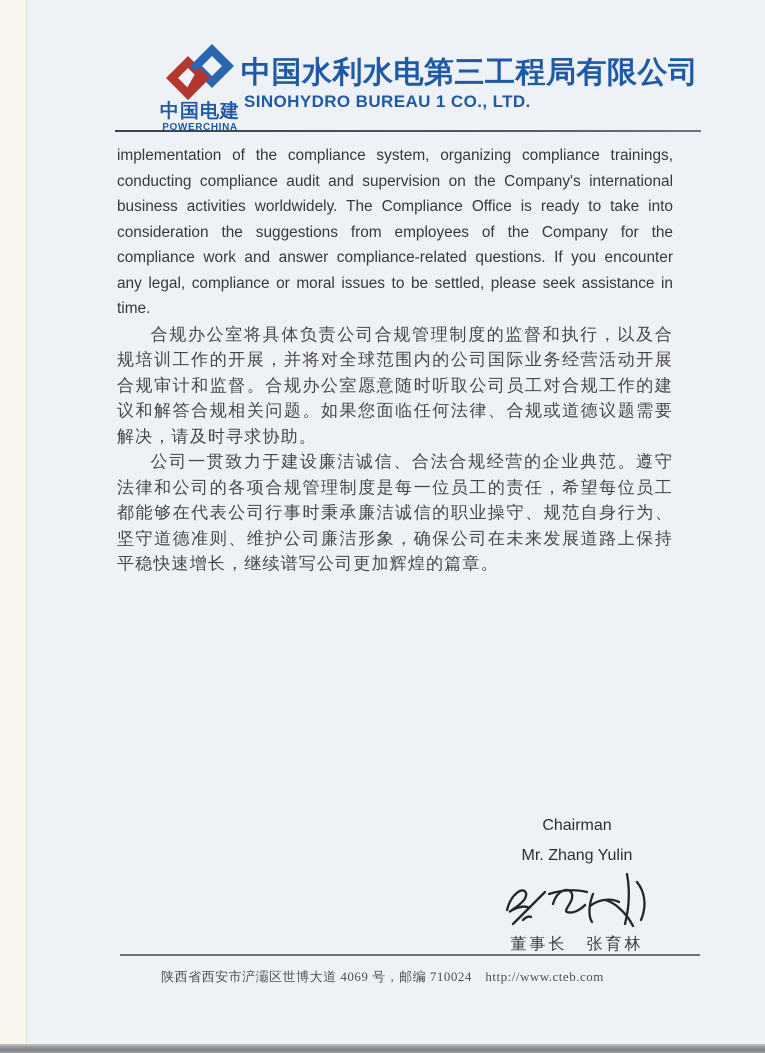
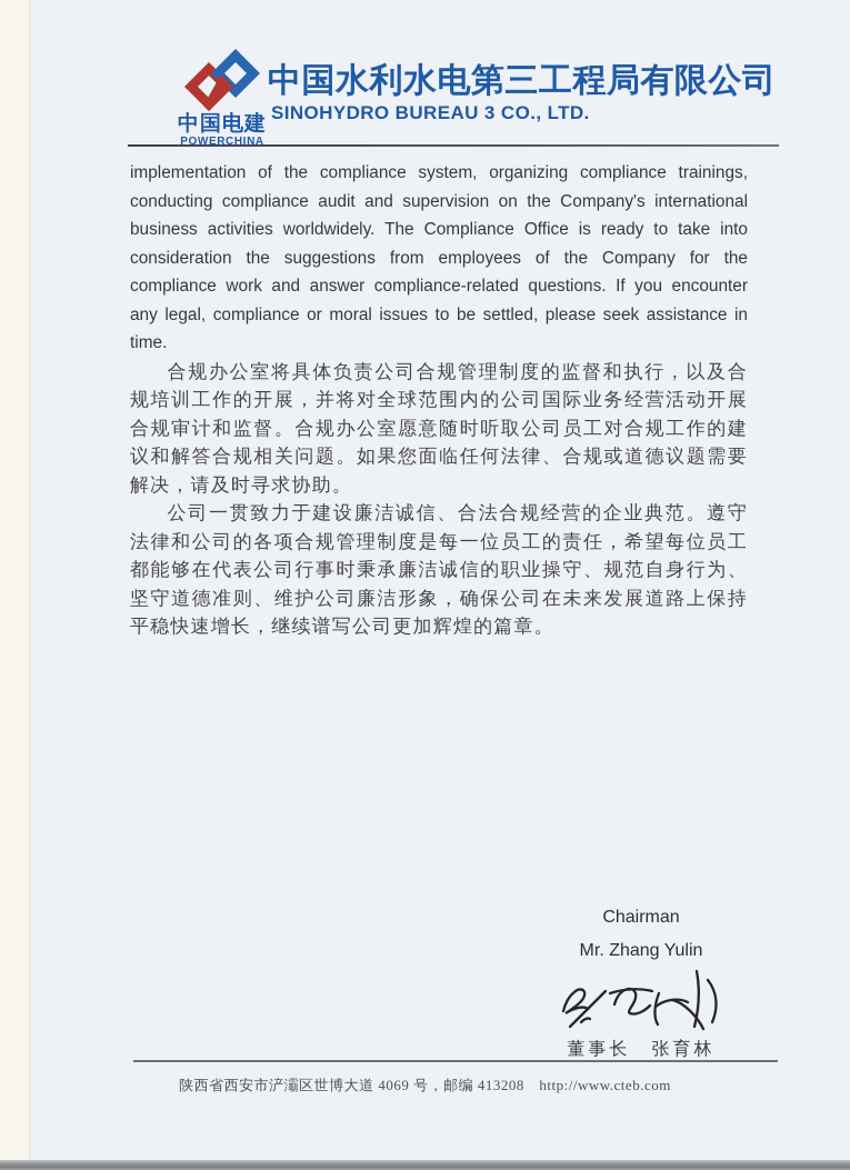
  中国电建
  POWERCHINA
  中国水利水电第三工程局有限公司
- SINOHYDRO BUREAU 1 CO., LTD.
+ SINOHYDRO BUREAU 3 CO., LTD.
  implementation of the compliance system, organizing compliance trainings, conducting compliance audit and supervision on the Company's international business activities worldwidely. The Compliance Office is ready to take into consideration the suggestions from employees of the Company for the compliance work and answer compliance-related questions. If you encounter any legal, compliance or moral issues to be settled, please seek assistance in time.
  合规办公室将具体负责公司合规管理制度的监督和执行，以及合规培训工作的开展，并将对全球范围内的公司国际业务经营活动开展合规审计和监督。合规办公室愿意随时听取公司员工对合规工作的建议和解答合规相关问题。如果您面临任何法律、合规或道德议题需要解决，请及时寻求协助。
  公司一贯致力于建设廉洁诚信、合法合规经营的企业典范。遵守法律和公司的各项合规管理制度是每一位员工的责任，希望每位员工都能够在代表公司行事时秉承廉洁诚信的职业操守、规范自身行为、坚守道德准则、维护公司廉洁形象，确保公司在未来发展道路上保持平稳快速增长，继续谱写公司更加辉煌的篇章。
  Chairman
  Mr. Zhang Yulin
  董事长 张育林
- 陕西省西安市浐灞区世博大道 4069 号，邮编 710024 http://www.cteb.com
+ 陕西省西安市浐灞区世博大道 4069 号，邮编 413208 http://www.cteb.com
